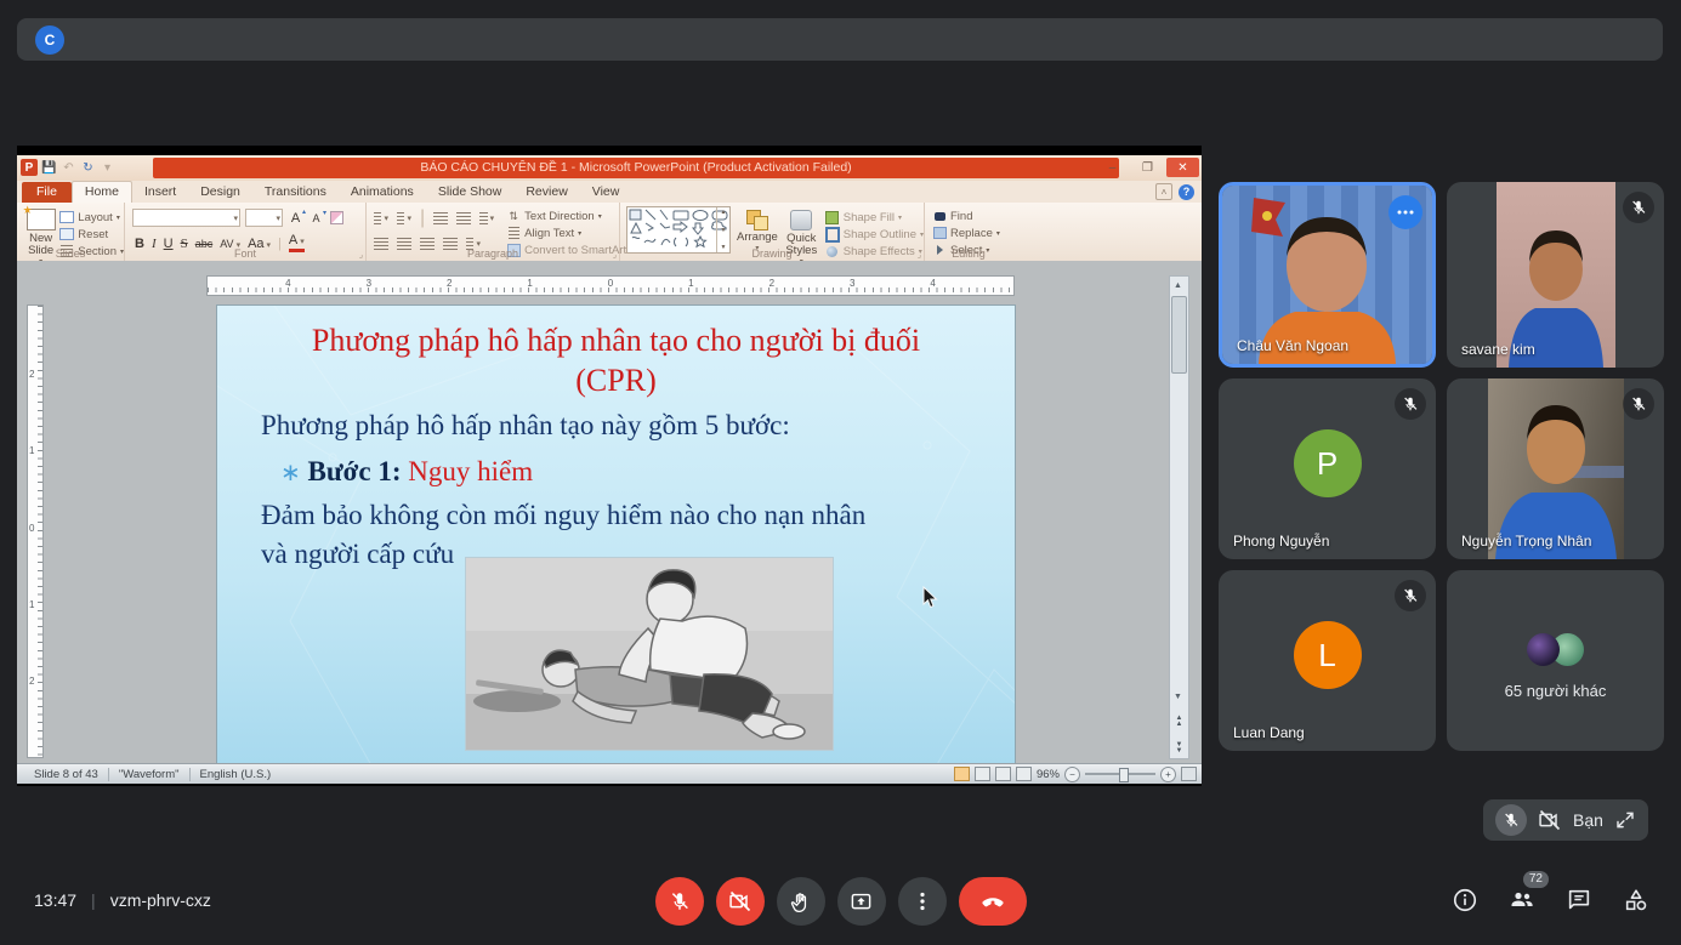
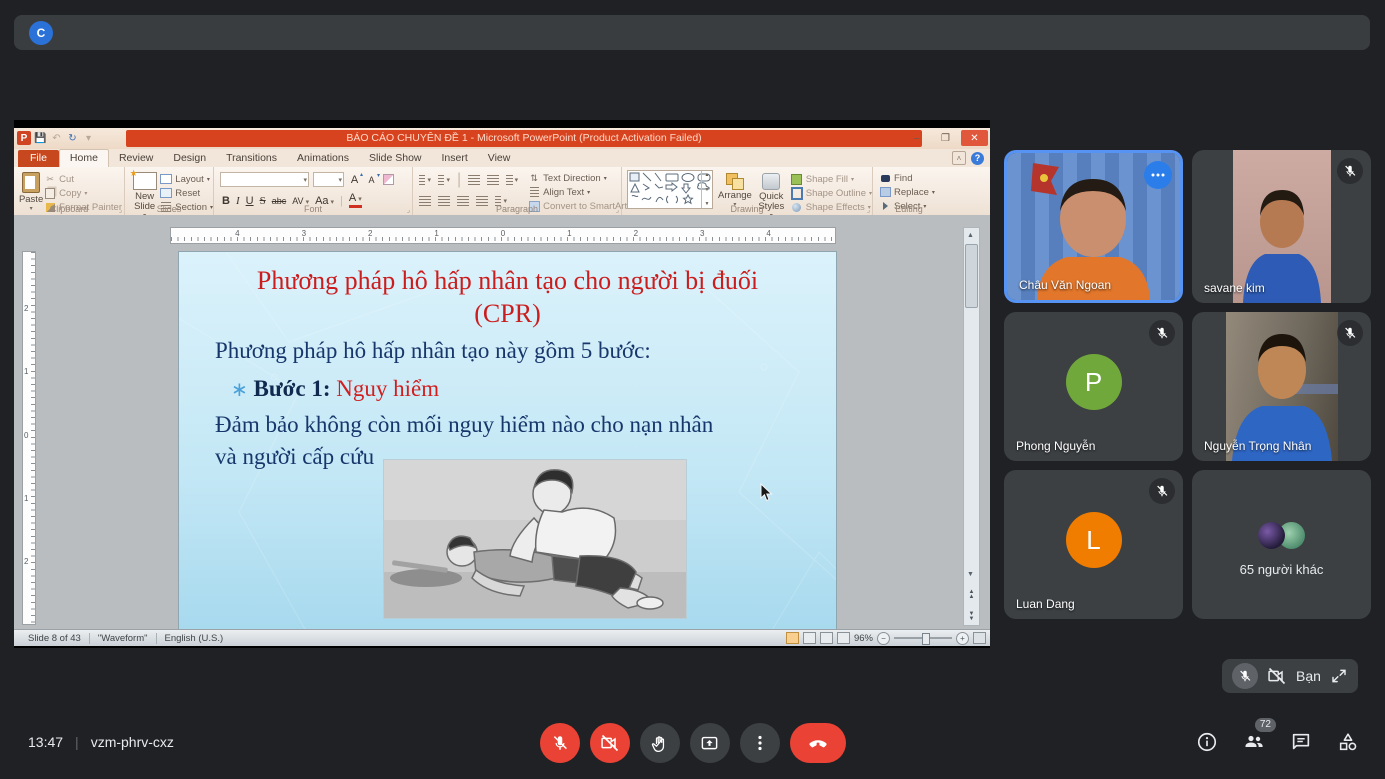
  C
  P
  💾
  ↶
  ↻
  ▾
  BÁO CÁO CHUYÊN ĐỀ 1 - Microsoft PowerPoint (Product Activation Failed)
  –
  ❐
  ✕
  File
  Home
- Insert
+ Review
  Design
  Transitions
  Animations
  Slide Show
- Review
+ Insert
  View
  ˄
  ?
+ Paste
+ ✂
+ Cut
+ Copy
+ Format Painter
+ Clipboard
  ★
  New
  Slide
  Layout
  Reset
  Section
  Slides
  A
  A
  B
  I
  U
  S
  abc
  AV
  Aa
  |
  A
  Font
  |
  ⇅
  Text Direction
  Align Text
  Convert to SmartArt
  Paragraph
  Arrange
  Quick
  Styles
  Shape Fill
  Shape Outline
  Shape Effects
  Drawing
  Find
  Replace
  Select
  Editing
  4
  3
  2
  1
  0
  1
  2
  3
  4
  2
  1
  0
  1
  2
  Phương pháp hô hấp nhân tạo cho người bị đuối
  (CPR)
  Phương pháp hô hấp nhân tạo này gồm 5 bước:
  ∗ Bước 1: Nguy hiểm
  Đảm bảo không còn mối nguy hiểm nào cho nạn nhân
  và người cấp cứu
  Slide 8 of 43
  "Waveform"
  English (U.S.)
  96%
  −
  +
  Châu Văn Ngoan
  savane kim
  P
  Phong Nguyễn
  Nguyễn Trọng Nhân
  L
  Luan Dang
  65 người khác
  Bạn
  13:47
  |
  vzm-phrv-cxz
  72
